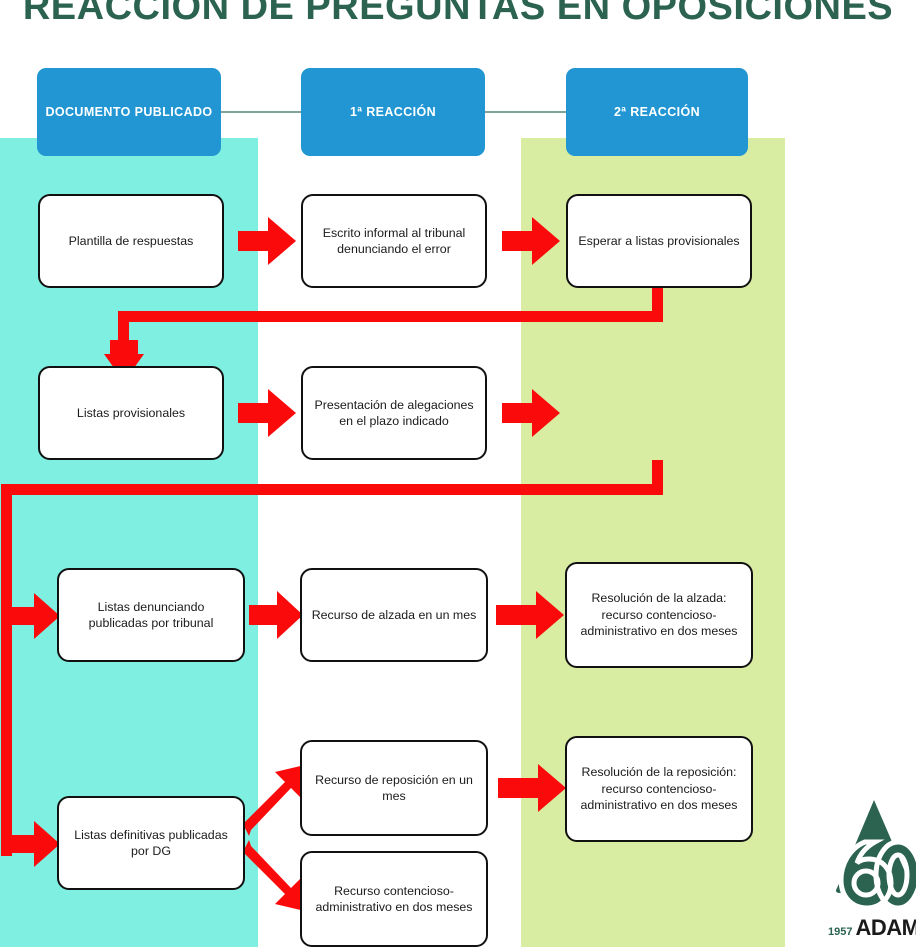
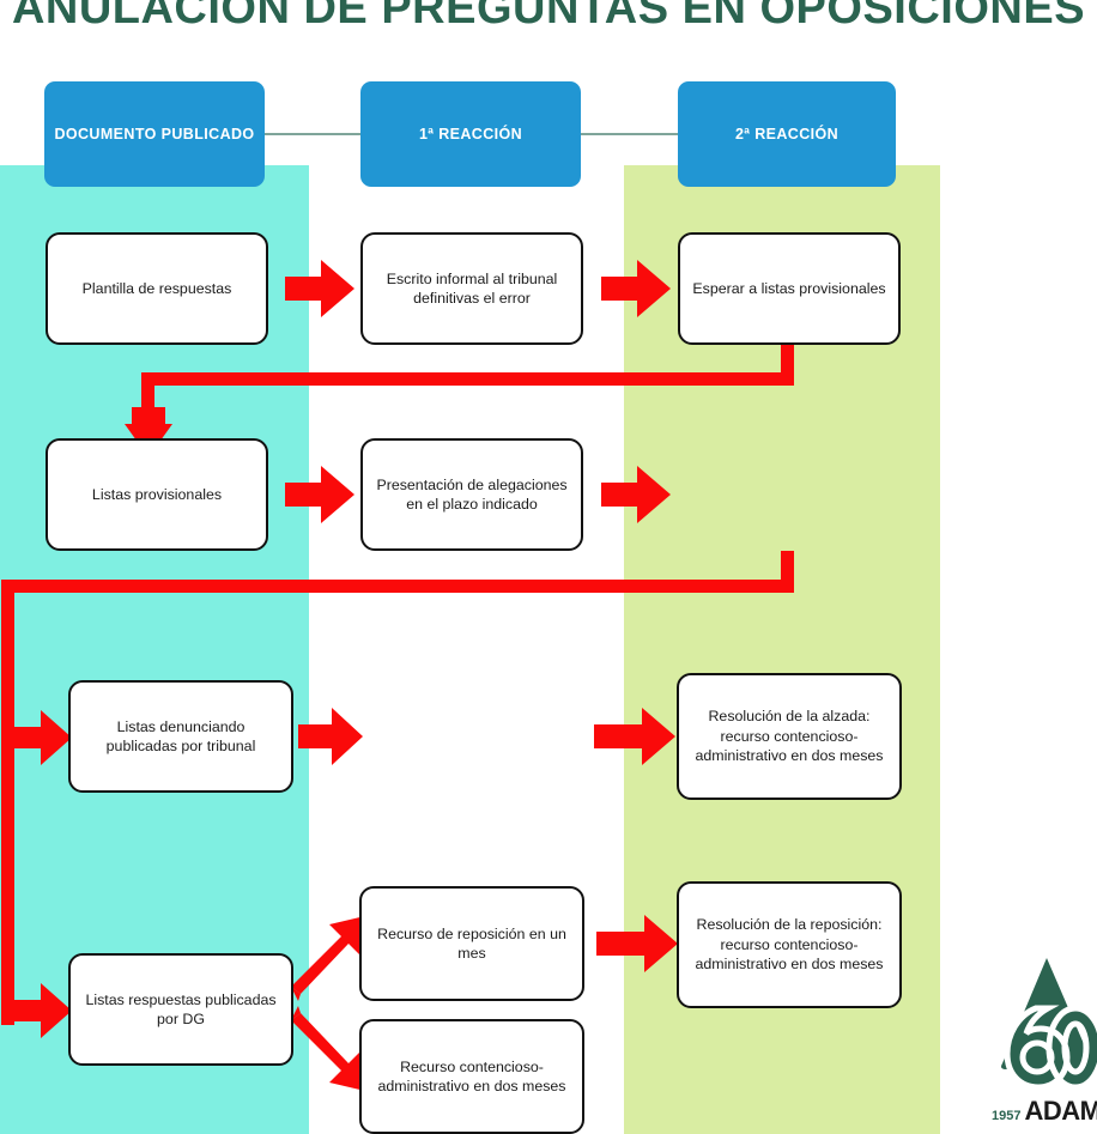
- REACCIÓN DE PREGUNTAS EN OPOSICIONES
+ ANULACIÓN DE PREGUNTAS EN OPOSICIONES
  DOCUMENTO PUBLICADO
  1ª REACCIÓN
  2ª REACCIÓN
  Plantilla de respuestas
- Escrito informal al tribunal denunciando el error
+ Escrito informal al tribunal definitivas el error
  Esperar a listas provisionales
  Listas provisionales
  Presentación de alegaciones en el plazo indicado
  Listas denunciando publicadas por tribunal
- Recurso de alzada en un mes
  Resolución de la alzada: recurso contencioso-administrativo en dos meses
- Listas definitivas publicadas por DG
+ Listas respuestas publicadas por DG
  Recurso de reposición en un mes
  Recurso contencioso-administrativo en dos meses
  Resolución de la reposición: recurso contencioso-administrativo en dos meses
  1957
  ADAM
